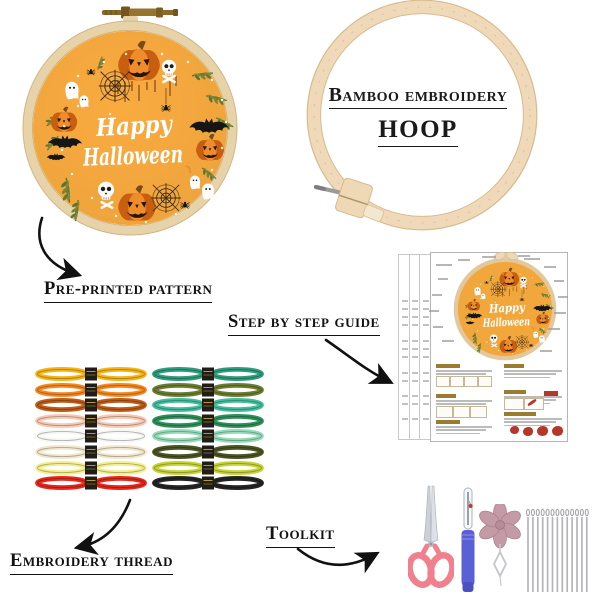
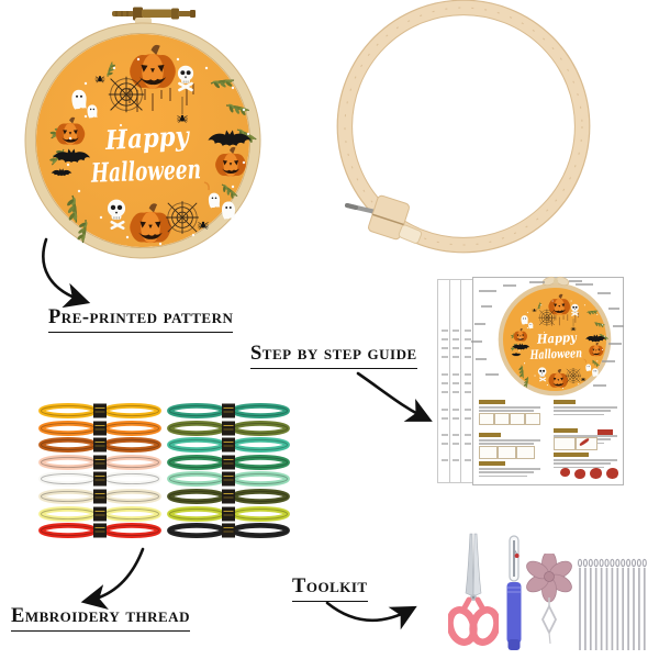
  Pre-printed pattern
- Bamboo embroidery
- HOOP
  Step by step guide
  Embroidery thread
  Toolkit
